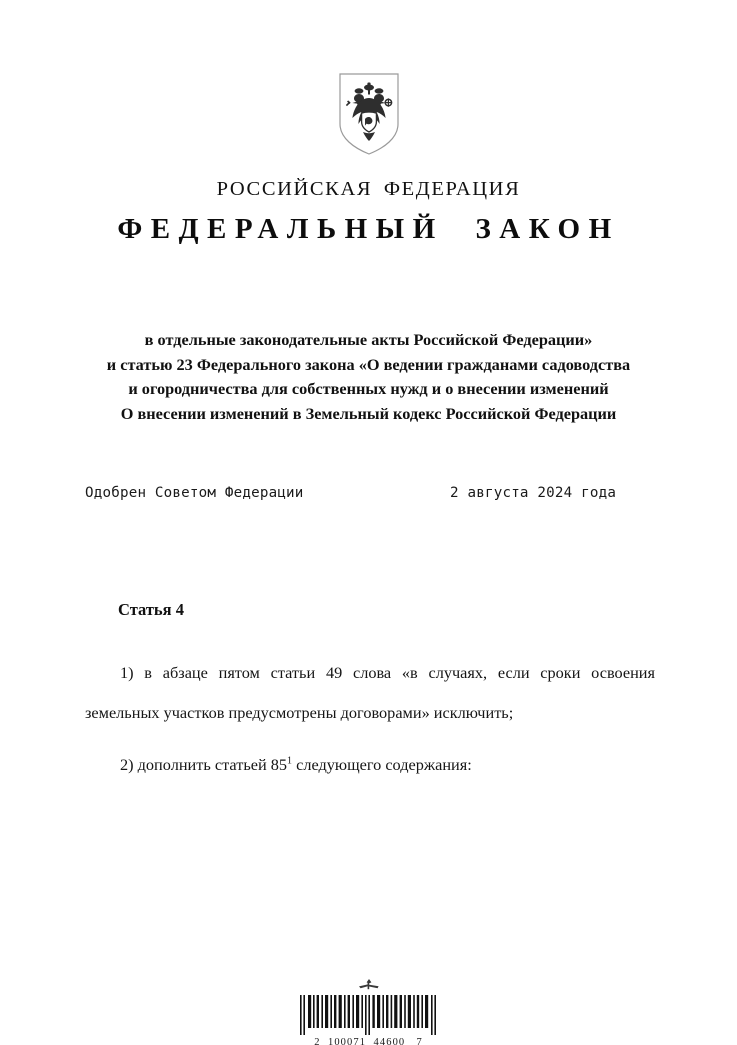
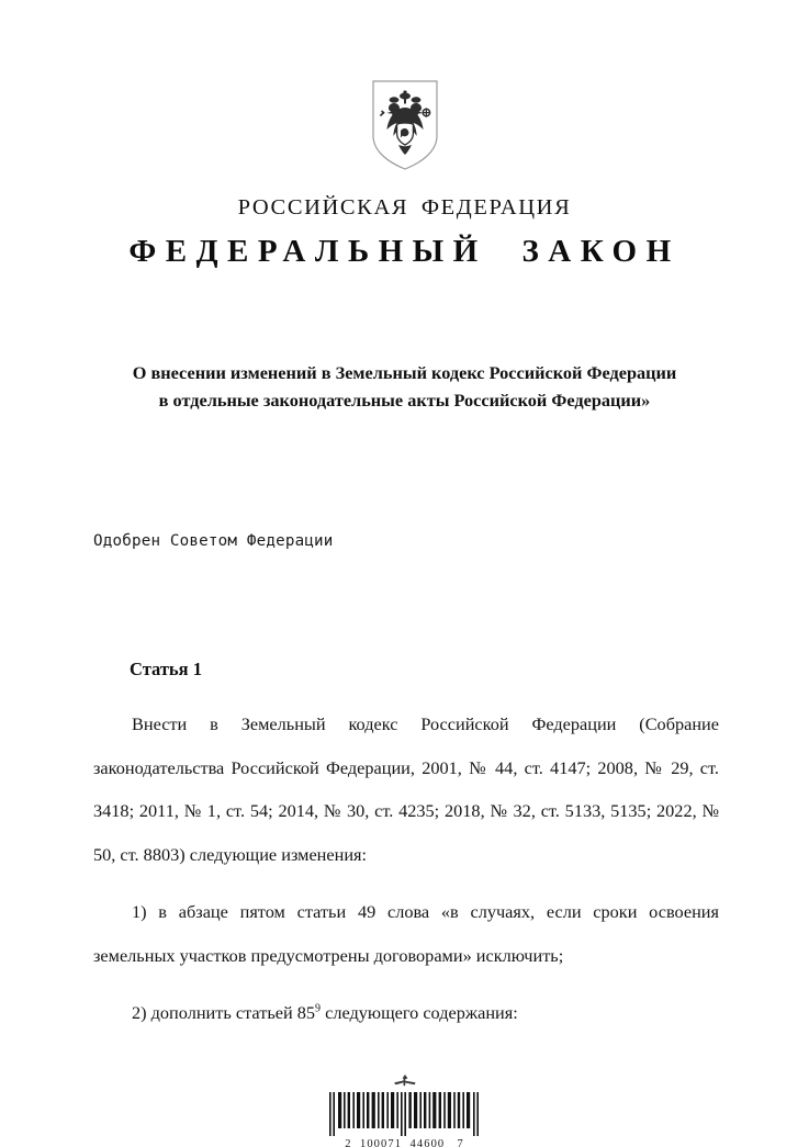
  РОССИЙСКАЯ ФЕДЕРАЦИЯ
  ФЕДЕРАЛЬНЫЙ ЗАКОН
- в отдельные законодательные акты Российской Федерации»
+ О внесении изменений в Земельный кодекс Российской Федерации
- и статью 23 Федерального закона «О ведении гражданами садоводства
- и огородничества для собственных нужд и о внесении изменений
- О внесении изменений в Земельный кодекс Российской Федерации
+ в отдельные законодательные акты Российской Федерации»
  Одобрен Советом Федерации
- 2 августа 2024 года
- Статья 4
+ Статья 1
+ Внести в Земельный кодекс Российской Федерации (Собрание законодательства Российской Федерации, 2001, № 44, ст. 4147; 2008, № 29, ст. 3418; 2011, № 1, ст. 54; 2014, № 30, ст. 4235; 2018, № 32, ст. 5133, 5135; 2022, № 50, ст. 8803) следующие изменения:
  1) в абзаце пятом статьи 49 слова «в случаях, если сроки освоения земельных участков предусмотрены договорами» исключить;
- 2) дополнить статьей 851 следующего содержания:
+ 2) дополнить статьей 859 следующего содержания:
  2 100071 44600 7
